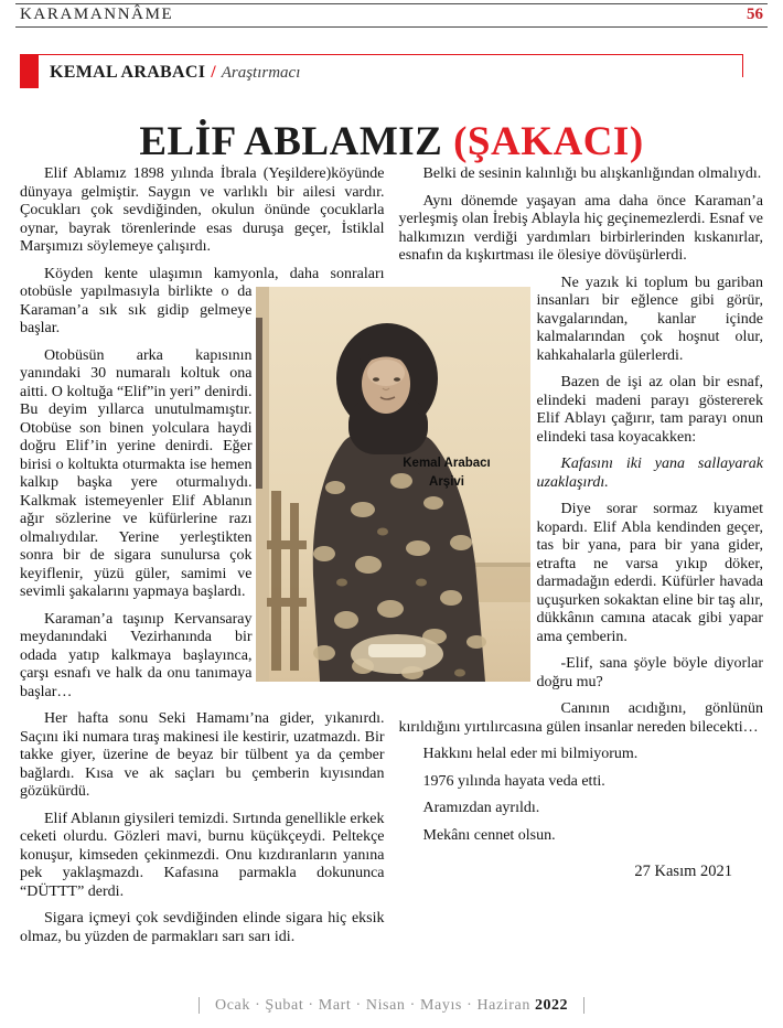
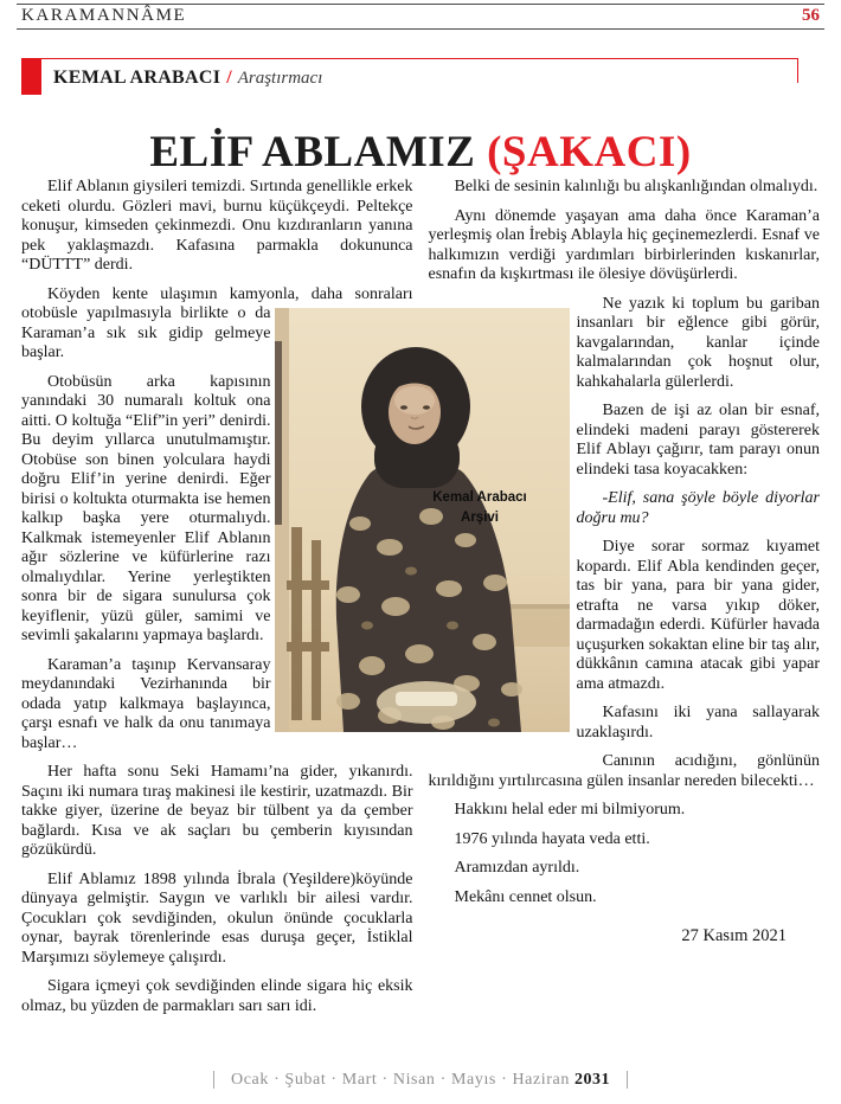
  KARAMANNÂME
  56
  KEMAL ARABACI / Araştırmacı
  ELİF ABLAMIZ (ŞAKACI)
- Elif Ablamız 1898 yılında İbrala (Yeşildere)köyünde dünyaya gelmiştir. Saygın ve varlıklı bir ailesi vardır. Çocukları çok sevdiğinden, okulun önünde çocuklarla oynar, bayrak törenlerinde esas duruşa geçer, İstiklal Marşımızı söylemeye çalışırdı.
+ Elif Ablanın giysileri temizdi. Sırtında genellikle erkek ceketi olurdu. Gözleri mavi, burnu küçükçeydi. Peltekçe konuşur, kimseden çekinmezdi. Onu kızdıranların yanına pek yaklaşmazdı. Kafasına parmakla dokununca “DÜTTT” derdi.
  Köyden kente ulaşımın kamyonla, daha sonraları otobüsle yapılmasıyla birlikte o da Karaman’a sık sık gidip gelmeye başlar.
  Otobüsün arka kapısının yanındaki 30 numaralı koltuk ona aitti. O koltuğa “Elif”in yeri” denirdi. Bu deyim yıllarca unutulmamıştır. Otobüse son binen yolculara haydi doğru Elif’in yerine denirdi. Eğer birisi o koltukta oturmakta ise hemen kalkıp başka yere oturmalıydı. Kalkmak istemeyenler Elif Ablanın ağır sözlerine ve küfürlerine razı olmalıydılar. Yerine yerleştikten sonra bir de sigara sunulursa çok keyiflenir, yüzü güler, samimi ve sevimli şakalarını yapmaya başlardı.
  Karaman’a taşınıp Kervansaray meydanındaki Vezirhanında bir odada yatıp kalkmaya başlayınca, çarşı esnafı ve halk da onu tanımaya başlar…
  Her hafta sonu Seki Hamamı’na gider, yıkanırdı. Saçını iki numara tıraş makinesi ile kestirir, uzatmazdı. Bir takke giyer, üzerine de beyaz bir tülbent ya da çember bağlardı. Kısa ve ak saçları bu çemberin kıyısından gözükürdü.
- Elif Ablanın giysileri temizdi. Sırtında genellikle erkek ceketi olurdu. Gözleri mavi, burnu küçükçeydi. Peltekçe konuşur, kimseden çekinmezdi. Onu kızdıranların yanına pek yaklaşmazdı. Kafasına parmakla dokununca “DÜTTT” derdi.
+ Elif Ablamız 1898 yılında İbrala (Yeşildere)köyünde dünyaya gelmiştir. Saygın ve varlıklı bir ailesi vardır. Çocukları çok sevdiğinden, okulun önünde çocuklarla oynar, bayrak törenlerinde esas duruşa geçer, İstiklal Marşımızı söylemeye çalışırdı.
  Sigara içmeyi çok sevdiğinden elinde sigara hiç eksik olmaz, bu yüzden de parmakları sarı sarı idi.
  Belki de sesinin kalınlığı bu alışkanlığından olmalıydı.
  Aynı dönemde yaşayan ama daha önce Karaman’a yerleşmiş olan İrebiş Ablayla hiç geçinemezlerdi. Esnaf ve halkımızın verdiği yardımları birbirlerinden kıskanırlar, esnafın da kışkırtması ile ölesiye dövüşürlerdi.
  Ne yazık ki toplum bu gariban insanları bir eğlence gibi görür, kavgalarından, kanlar içinde kalmalarından çok hoşnut olur, kahkahalarla gülerlerdi.
  Bazen de işi az olan bir esnaf, elindeki madeni parayı göstererek Elif Ablayı çağırır, tam parayı onun elindeki tasa koyacakken:
- Kafasını iki yana sallayarak uzaklaşırdı.
+ -Elif, sana şöyle böyle diyorlar doğru mu?
- Diye sorar sormaz kıyamet kopardı. Elif Abla kendinden geçer, tas bir yana, para bir yana gider, etrafta ne varsa yıkıp döker, darmadağın ederdi. Küfürler havada uçuşurken sokaktan eline bir taş alır, dükkânın camına atacak gibi yapar ama çemberin.
+ Diye sorar sormaz kıyamet kopardı. Elif Abla kendinden geçer, tas bir yana, para bir yana gider, etrafta ne varsa yıkıp döker, darmadağın ederdi. Küfürler havada uçuşurken sokaktan eline bir taş alır, dükkânın camına atacak gibi yapar ama atmazdı.
- -Elif, sana şöyle böyle diyorlar doğru mu?
+ Kafasını iki yana sallayarak uzaklaşırdı.
  Canının acıdığını, gönlünün kırıldığını yırtılırcasına gülen insanlar nereden bilecekti…
  Hakkını helal eder mi bilmiyorum.
  1976 yılında hayata veda etti.
  Aramızdan ayrıldı.
  Mekânı cennet olsun.
  27 Kasım 2021
  Kemal Arabacı
  Arşivi
- Ocak · Şubat · Mart · Nisan · Mayıs · Haziran 2022
+ Ocak · Şubat · Mart · Nisan · Mayıs · Haziran 2031
